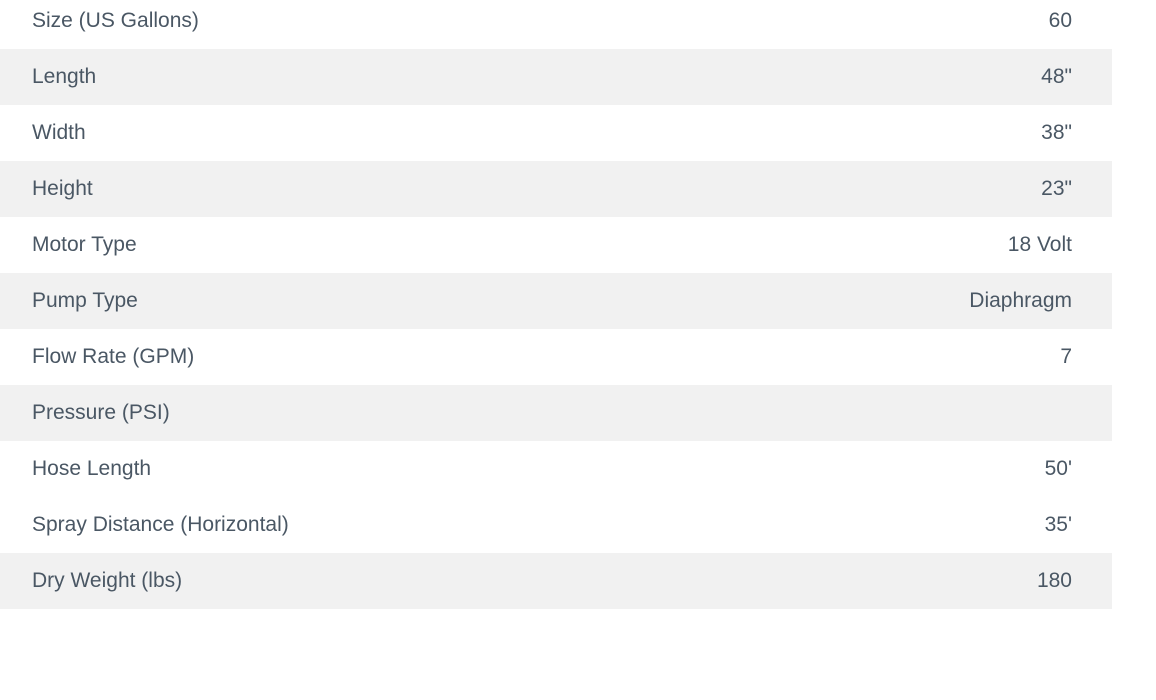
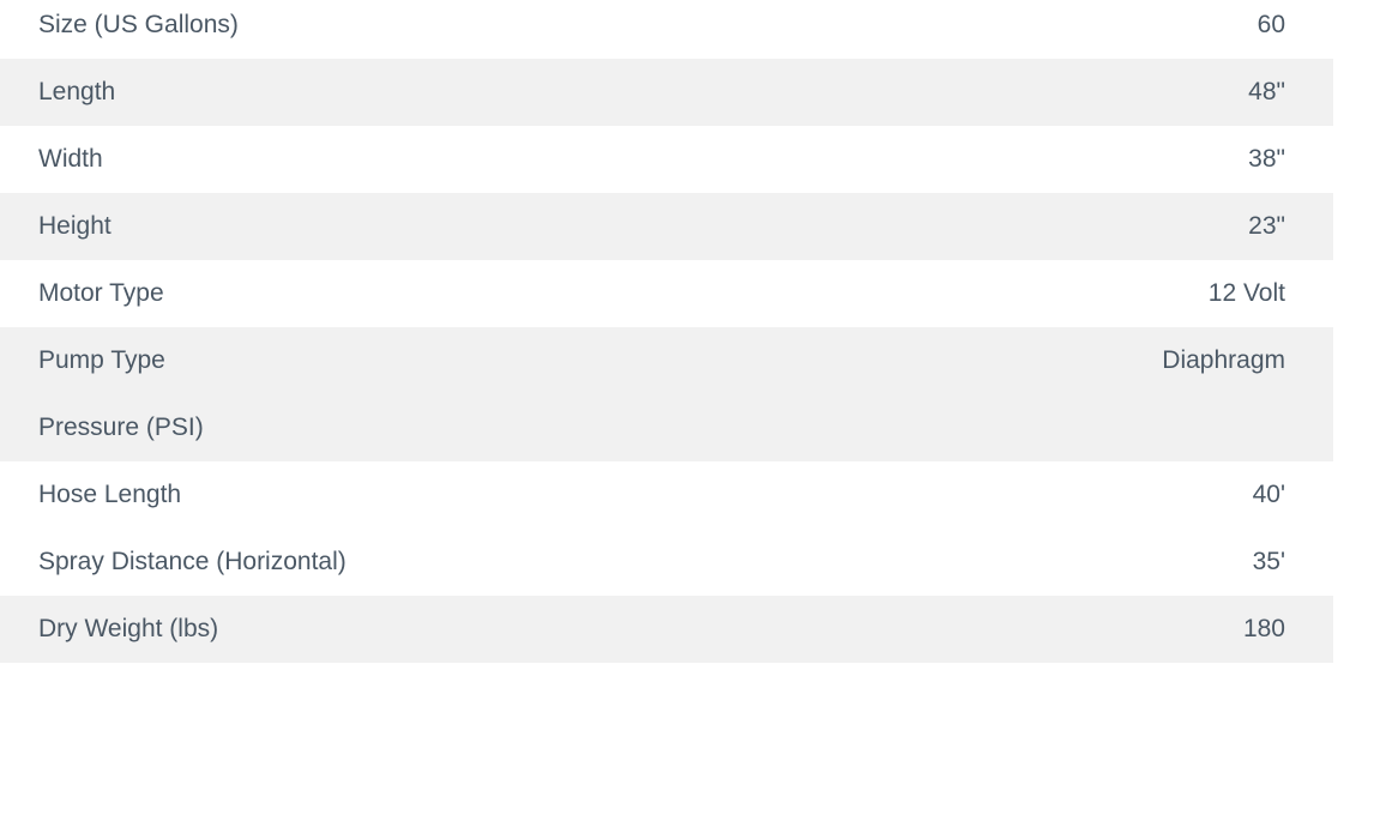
  Size (US Gallons)	60
  Length	48"
  Width	38"
  Height	23"
- Motor Type	18 Volt
+ Motor Type	12 Volt
  Pump Type	Diaphragm
- Flow Rate (GPM)	7
  Pressure (PSI)
- Hose Length	50'
+ Hose Length	40'
  Spray Distance (Horizontal)	35'
  Dry Weight (lbs)	180
